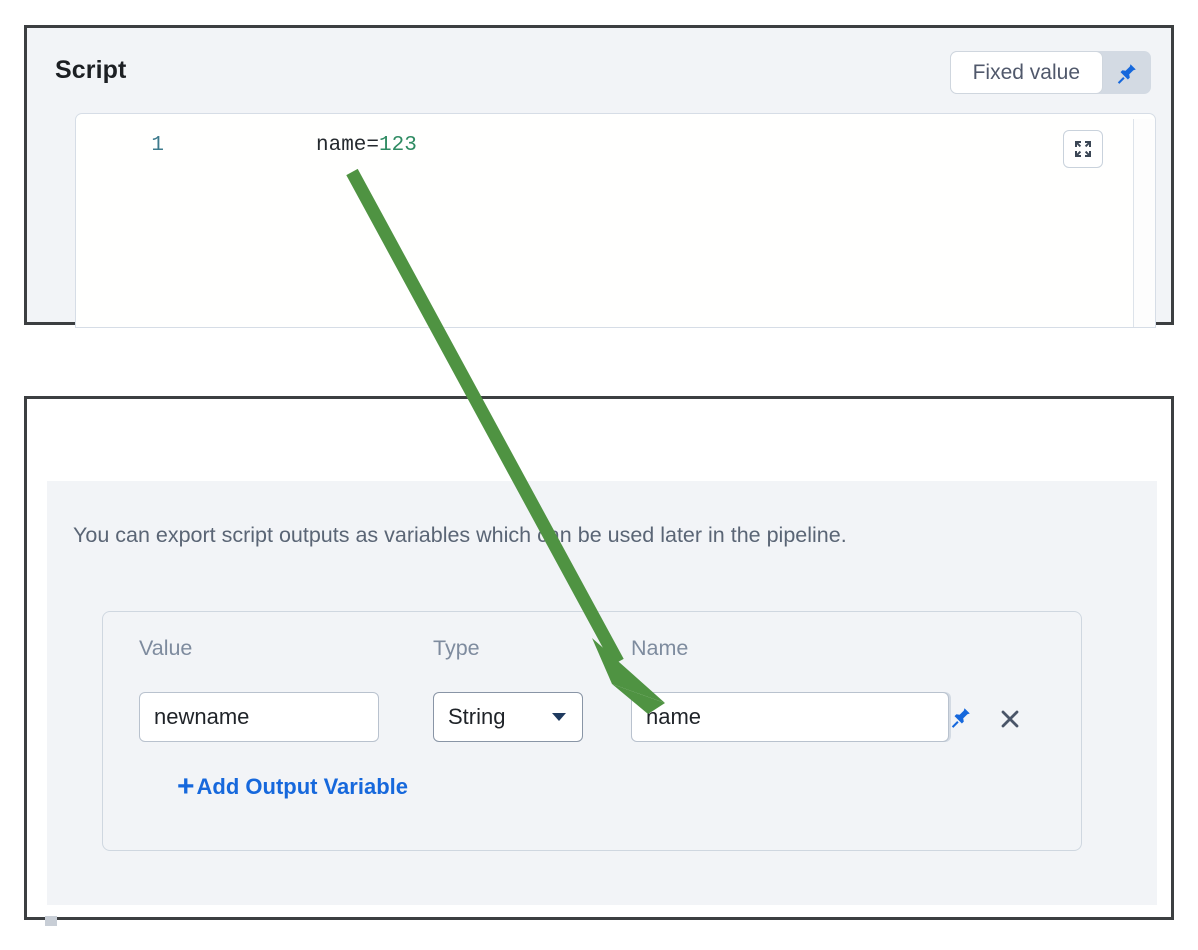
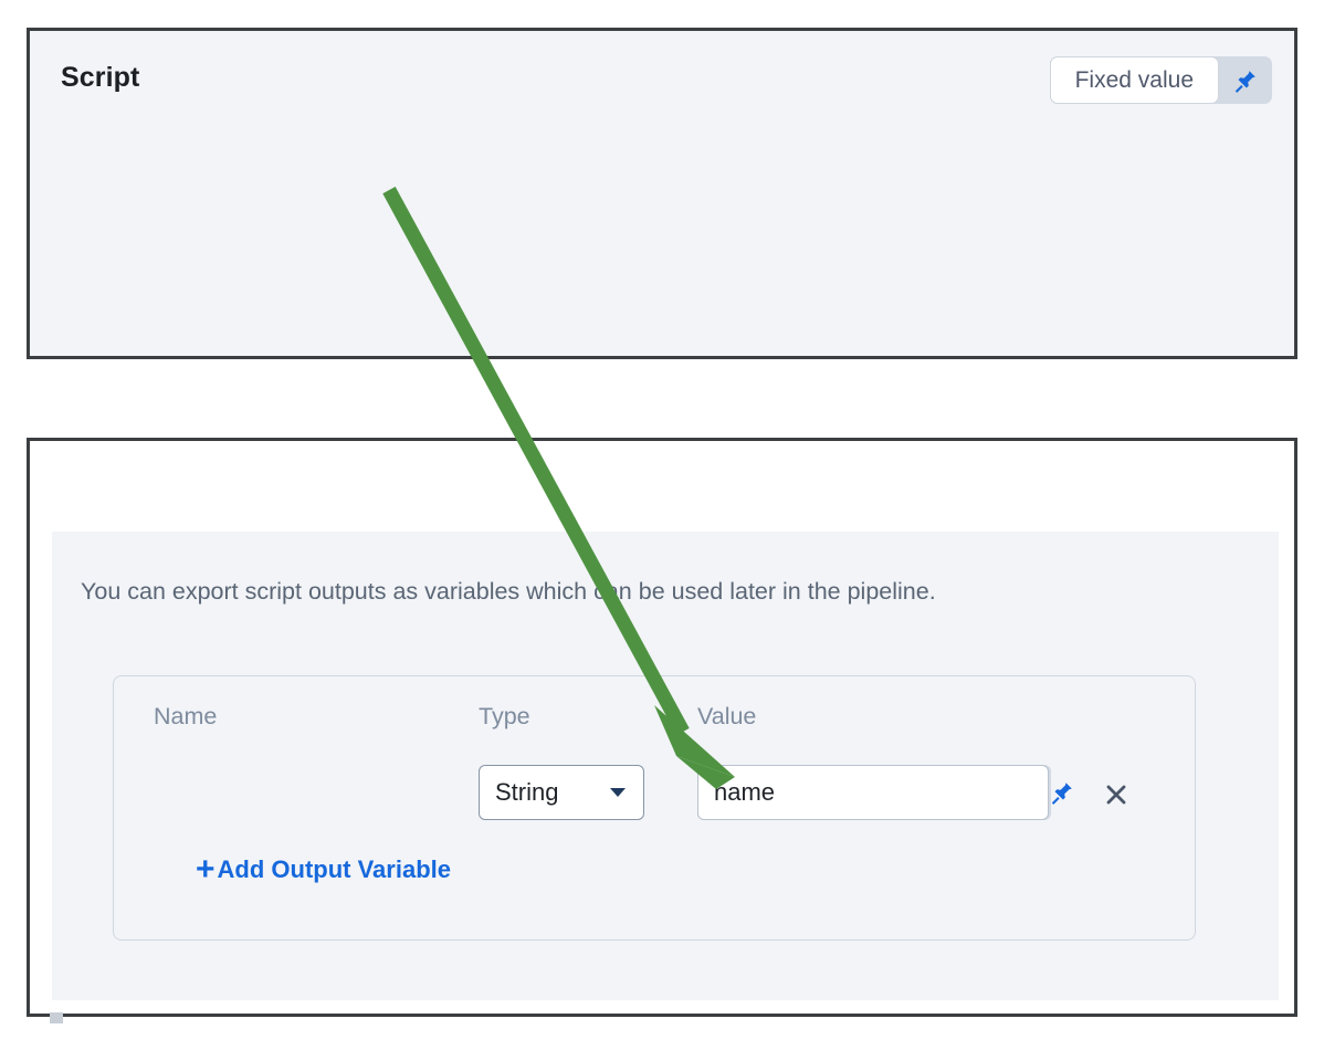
  Script
  Fixed value
- 1
- name=123
  You can export script outputs as variables whichn be used later in the pipeline.
- Value
+ Name
  Type
- Name
+ Value
- newname
  String
  name
  +
  Add Output Variable
